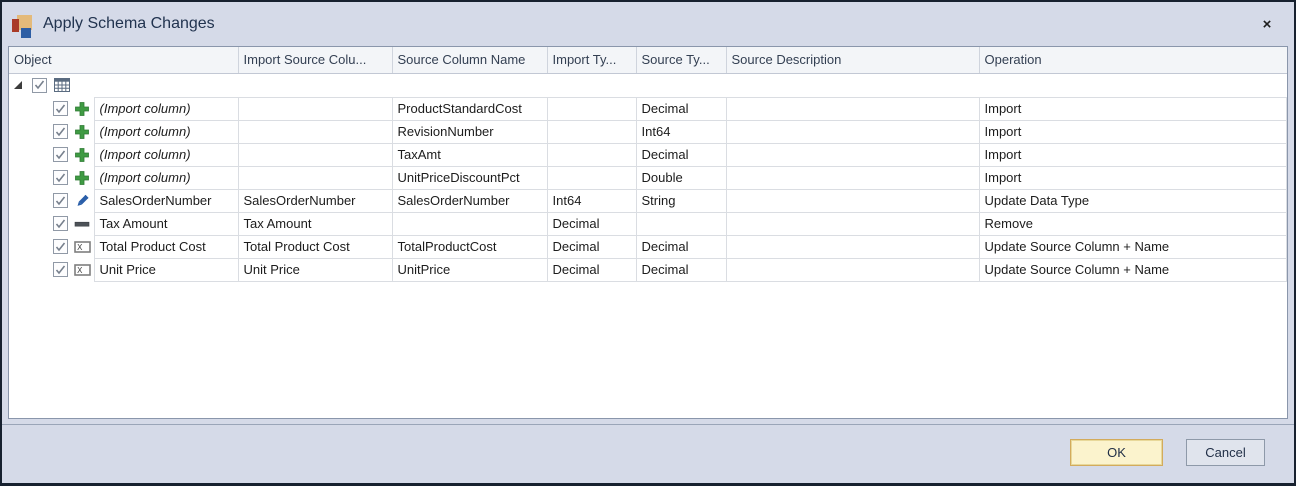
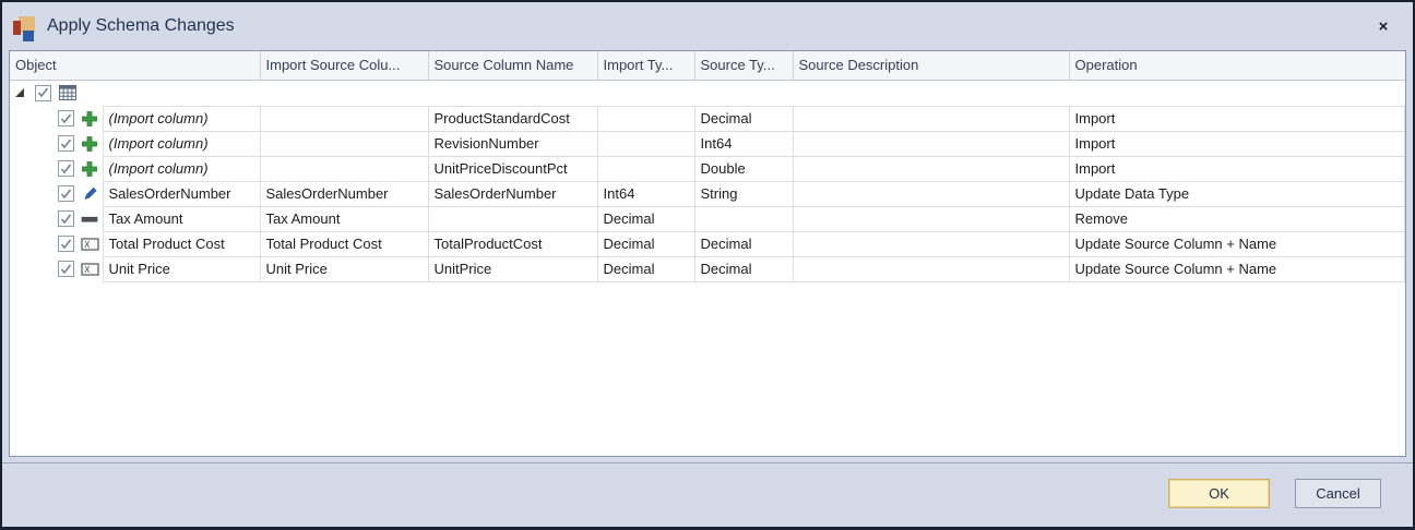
  Apply Schema Changes
  ×
  Object	Import Source Colu...	Source Column Name	Import Ty...	Source Ty...	Source Description	Operation
  	(Import column)		ProductStandardCost		Decimal		Import
  	(Import column)		RevisionNumber		Int64		Import
- 	(Import column)		TaxAmt		Decimal		Import
  	(Import column)		UnitPriceDiscountPct		Double		Import
  	SalesOrderNumber	SalesOrderNumber	SalesOrderNumber	Int64	String		Update Data Type
  	Tax Amount	Tax Amount		Decimal			Remove
  X	Total Product Cost	Total Product Cost	TotalProductCost	Decimal	Decimal		Update Source Column + Name
  X	Unit Price	Unit Price	UnitPrice	Decimal	Decimal		Update Source Column + Name
  OK
  Cancel
